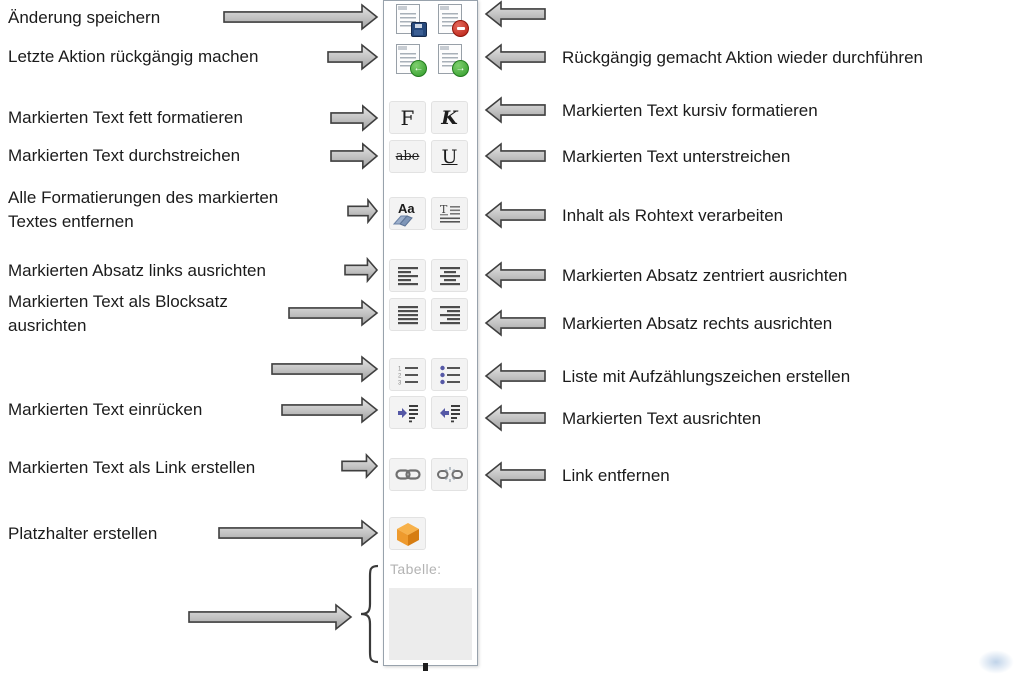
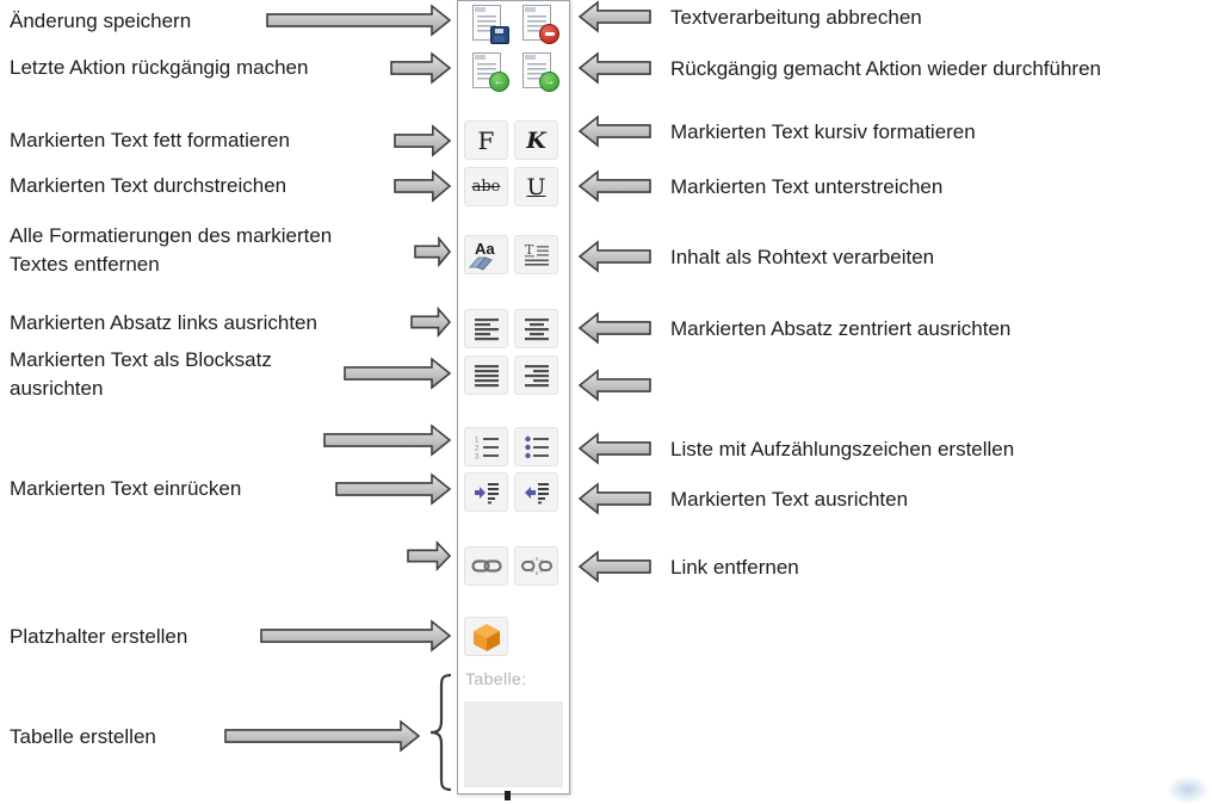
  Änderung speichern
  Letzte Aktion rückgängig machen
  Markierten Text fett formatieren
  Markierten Text durchstreichen
  Alle Formatierungen des markierten Textes entfernen
  Markierten Absatz links ausrichten
  Markierten Text als Blocksatz ausrichten
  Markierten Text einrücken
- Markierten Text als Link erstellen
  Platzhalter erstellen
+ Tabelle erstellen
  ←
  →
  F
  K
  abe
  U
  Aa
  T
  Tabelle:
+ Textverarbeitung abbrechen
  Rückgängig gemacht Aktion wieder durchführen
  Markierten Text kursiv formatieren
  Markierten Text unterstreichen
  Inhalt als Rohtext verarbeiten
  Markierten Absatz zentriert ausrichten
- Markierten Absatz rechts ausrichten
  Liste mit Aufzählungszeichen erstellen
  Markierten Text ausrichten
  Link entfernen
